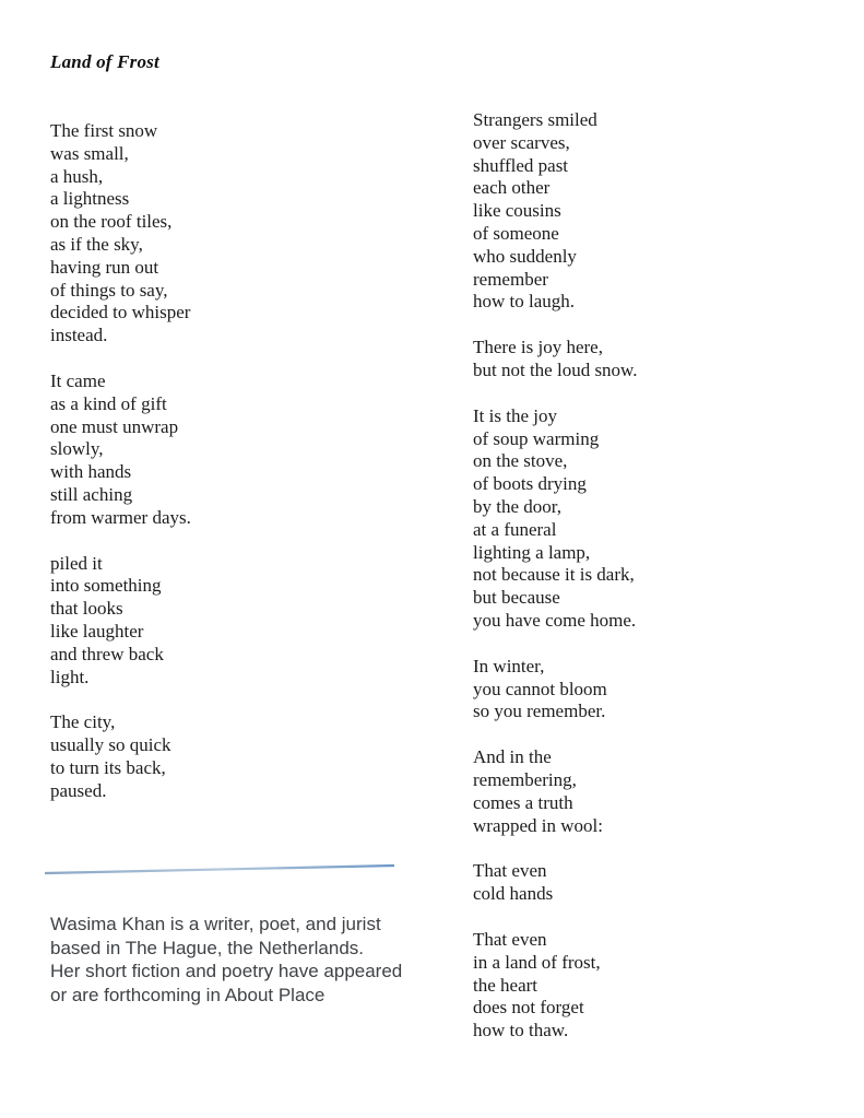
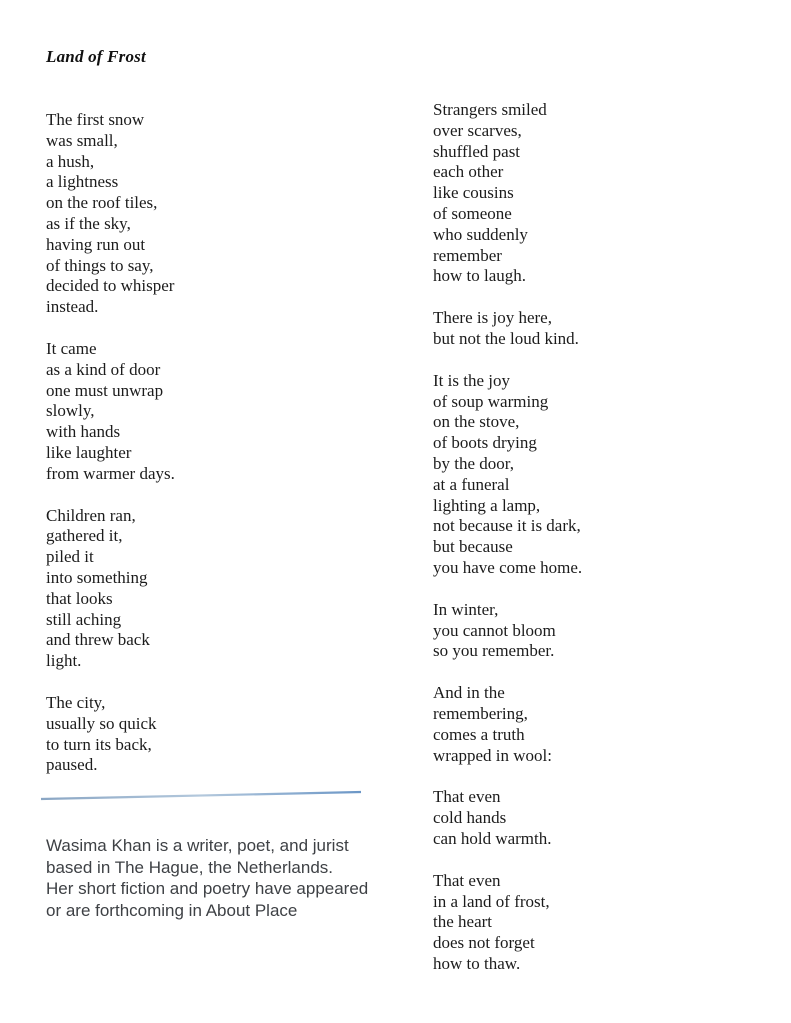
  Land of Frost
  The first snow
  was small,
  a hush,
  a lightness
  on the roof tiles,
  as if the sky,
  having run out
  of things to say,
  decided to whisper
  instead.
  It came
- as a kind of gift
+ as a kind of door
  one must unwrap
  slowly,
  with hands
- still aching
+ like laughter
  from warmer days.
+ Children ran,
+ gathered it,
  piled it
  into something
  that looks
- like laughter
+ still aching
  and threw back
  light.
  The city,
  usually so quick
  to turn its back,
  paused.
  Strangers smiled
  over scarves,
  shuffled past
  each other
  like cousins
  of someone
  who suddenly
  remember
  how to laugh.
  There is joy here,
- but not the loud snow.
+ but not the loud kind.
  It is the joy
  of soup warming
  on the stove,
  of boots drying
  by the door,
  at a funeral
  lighting a lamp,
  not because it is dark,
  but because
  you have come home.
  In winter,
  you cannot bloom
  so you remember.
  And in the
  remembering,
  comes a truth
  wrapped in wool:
  That even
  cold hands
+ can hold warmth.
  That even
  in a land of frost,
  the heart
  does not forget
  how to thaw.
  Wasima Khan is a writer, poet, and jurist
  based in The Hague, the Netherlands.
  Her short fiction and poetry have appeared
  or are forthcoming in About Place
